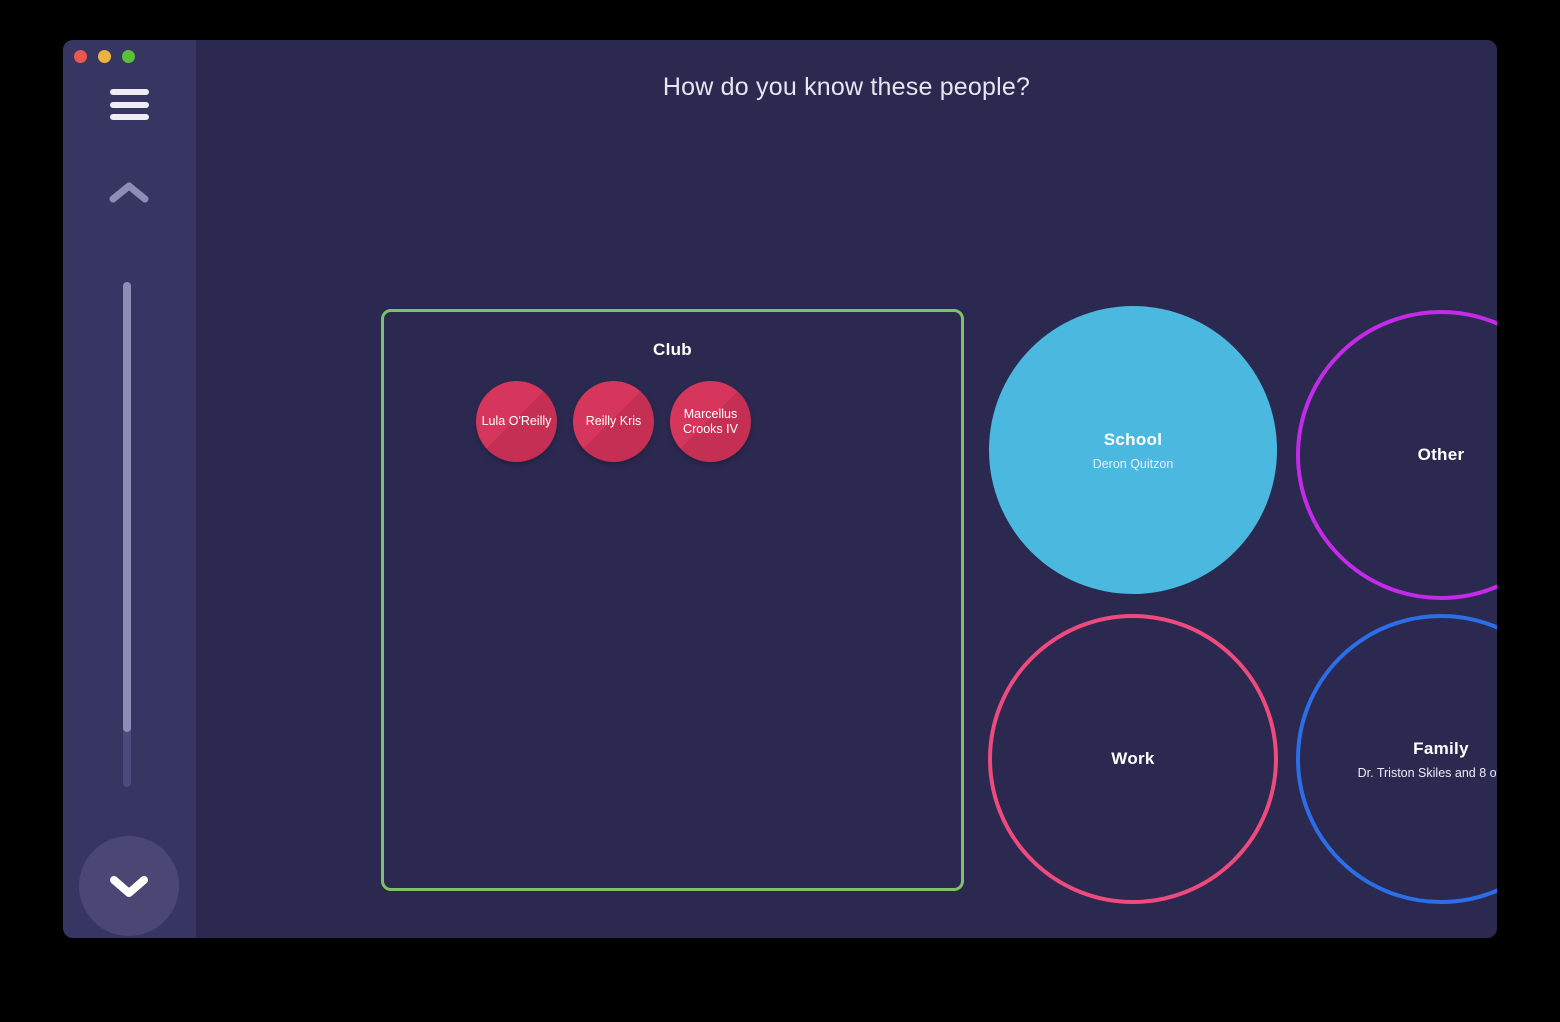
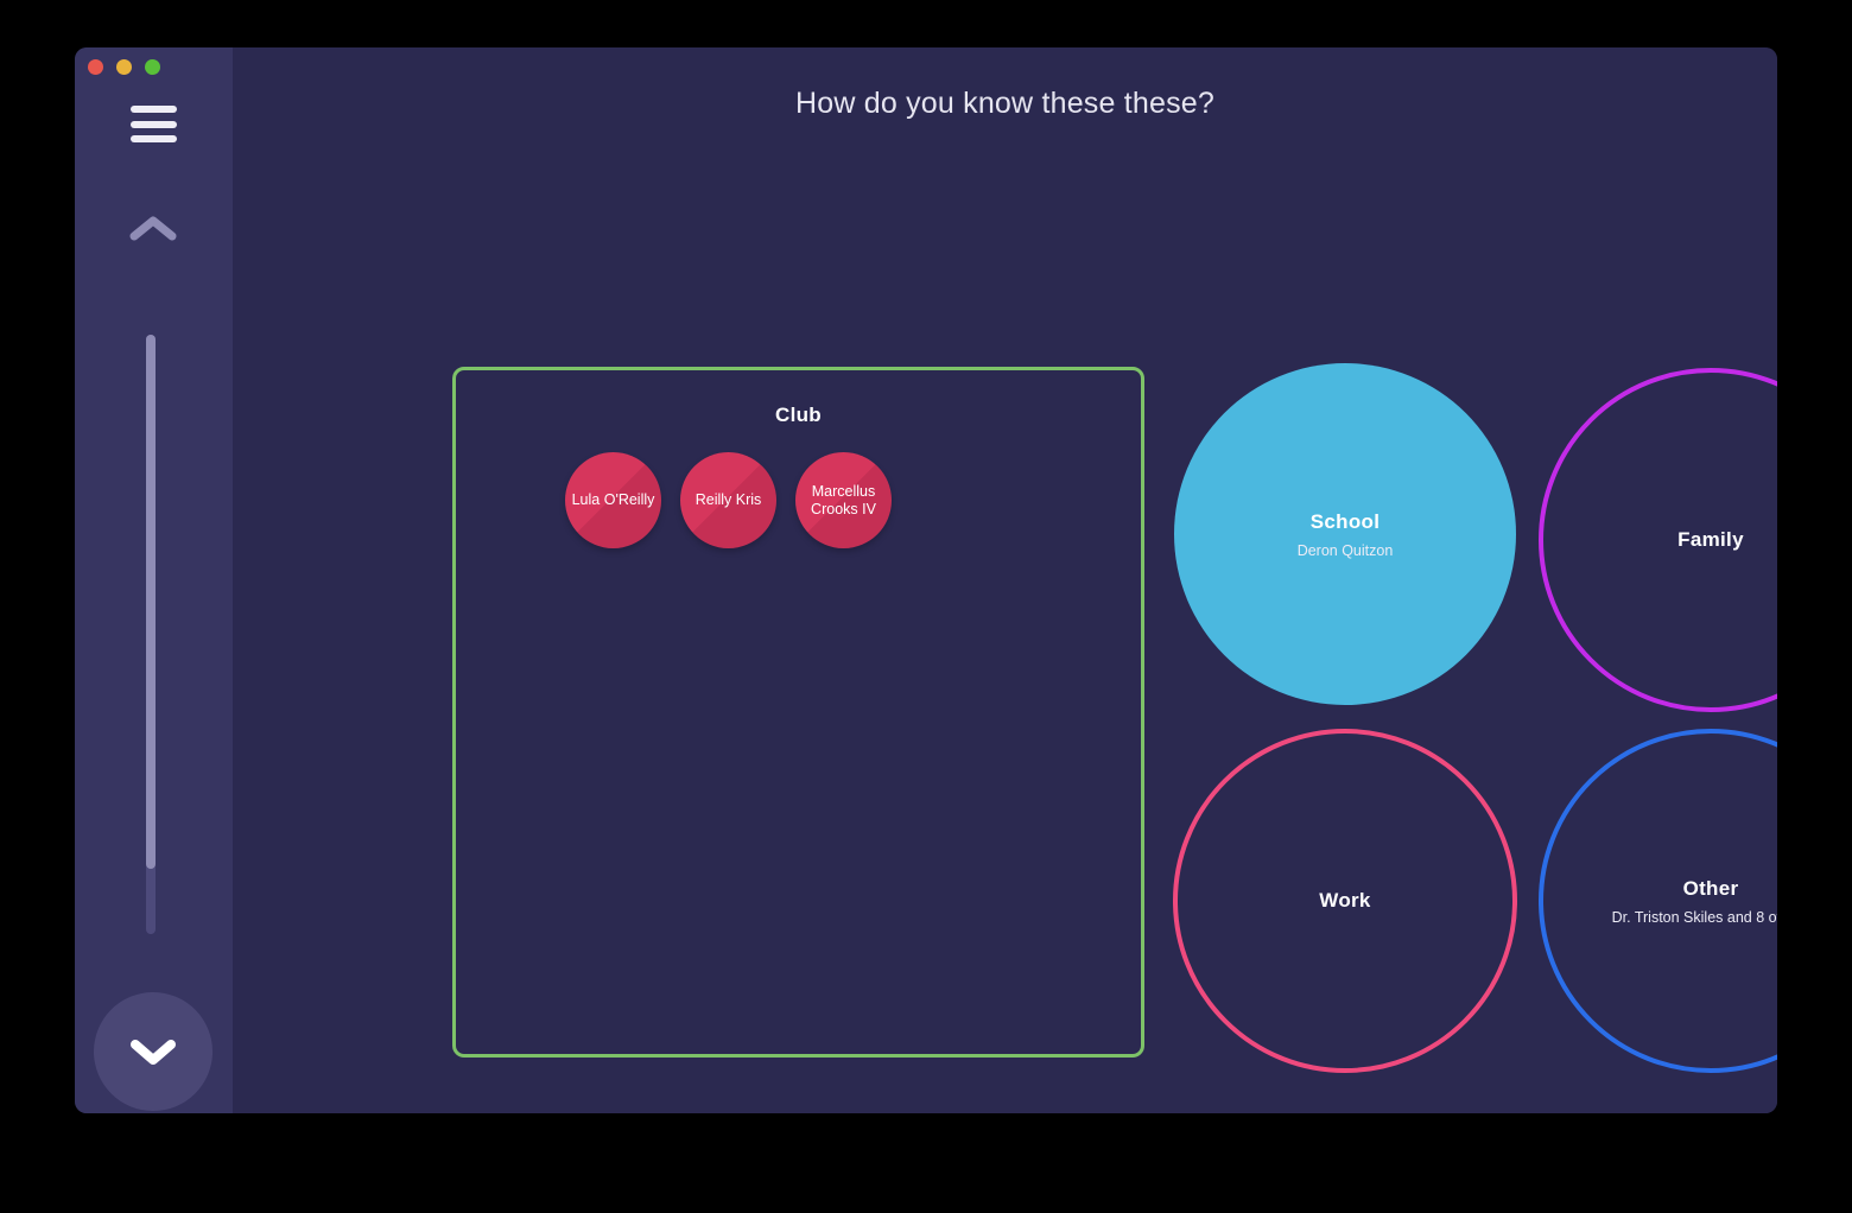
- How do you know these people?
+ How do you know these these?
  Club
  Lula O'Reilly
  Reilly Kris
  Marcellus Crooks IV
  School
  Deron Quitzon
- Other
+ Family
  Work
- Family
+ Other
  Dr. Triston Skiles and 8 o
